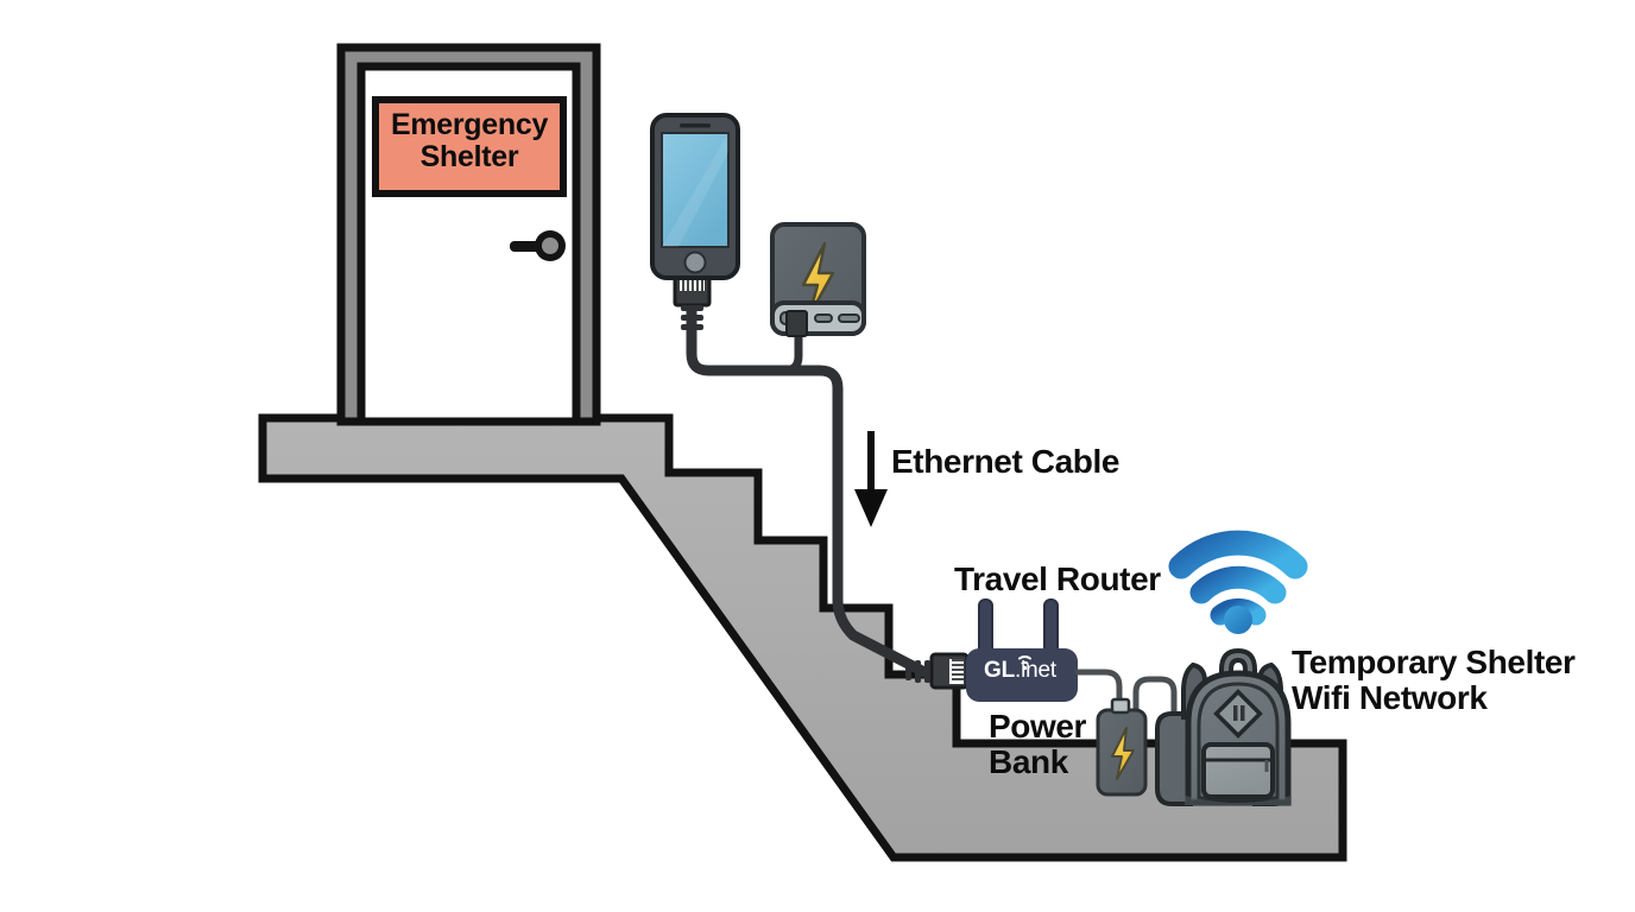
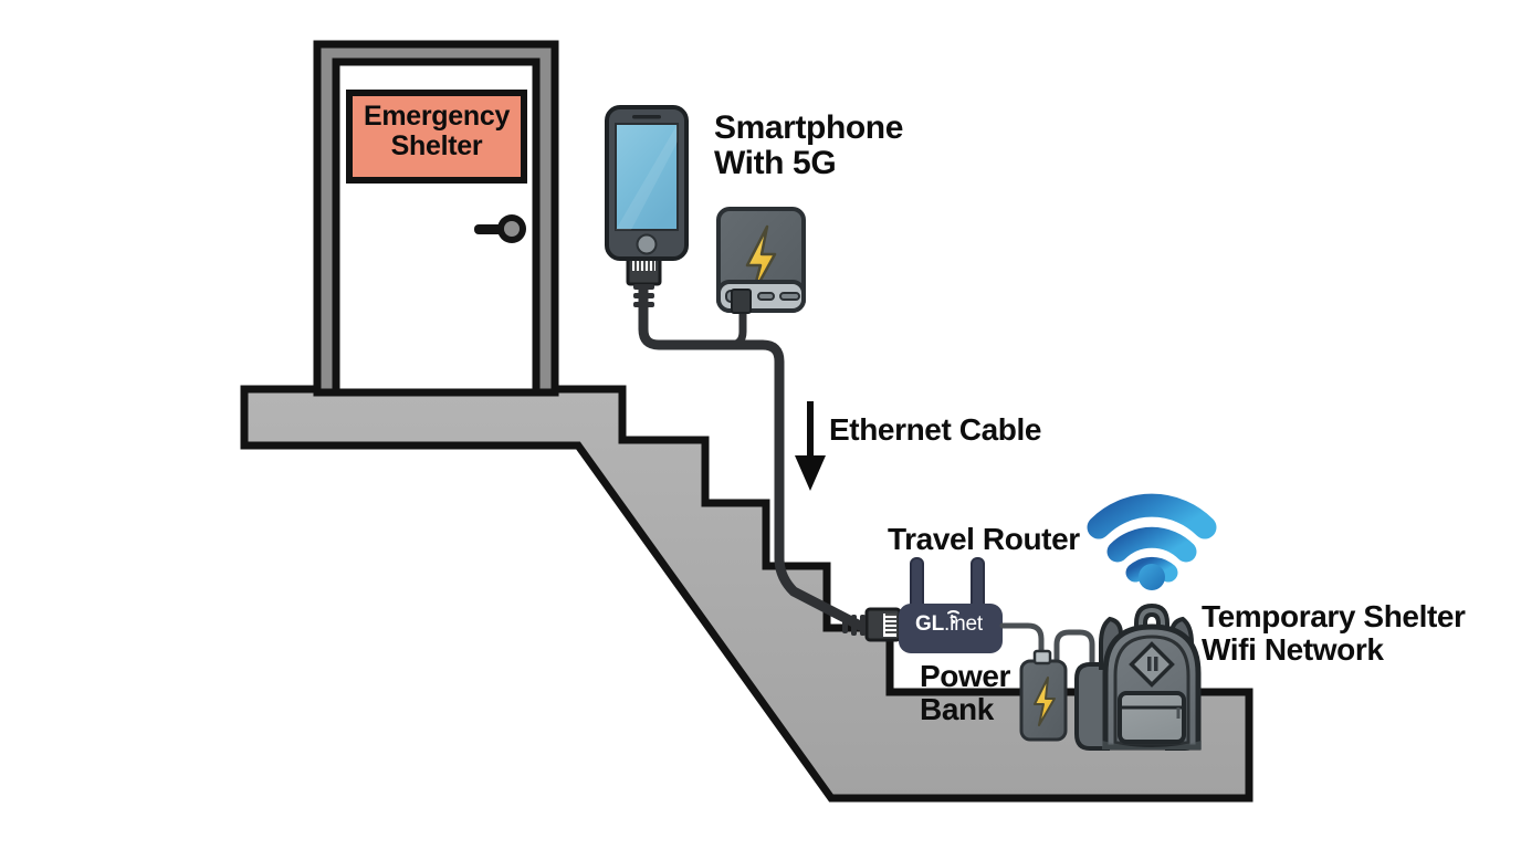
  Emergency
  Shelter
+ Smartphone
+ With 5G
  Ethernet Cable
  Travel Router
  Power
  Bank
  Temporary Shelter
  Wifi Network
  GL.inet
